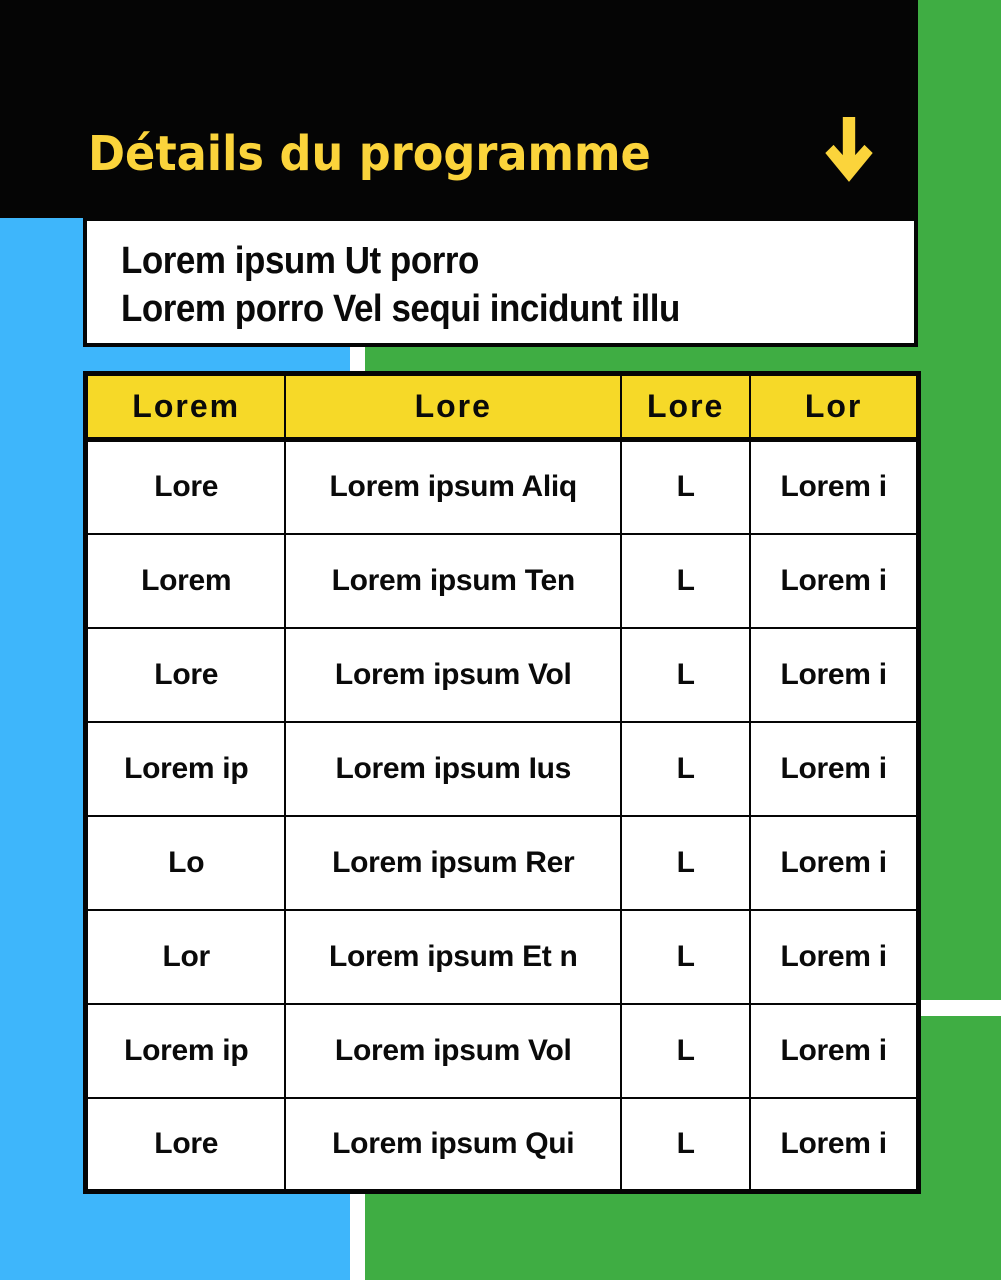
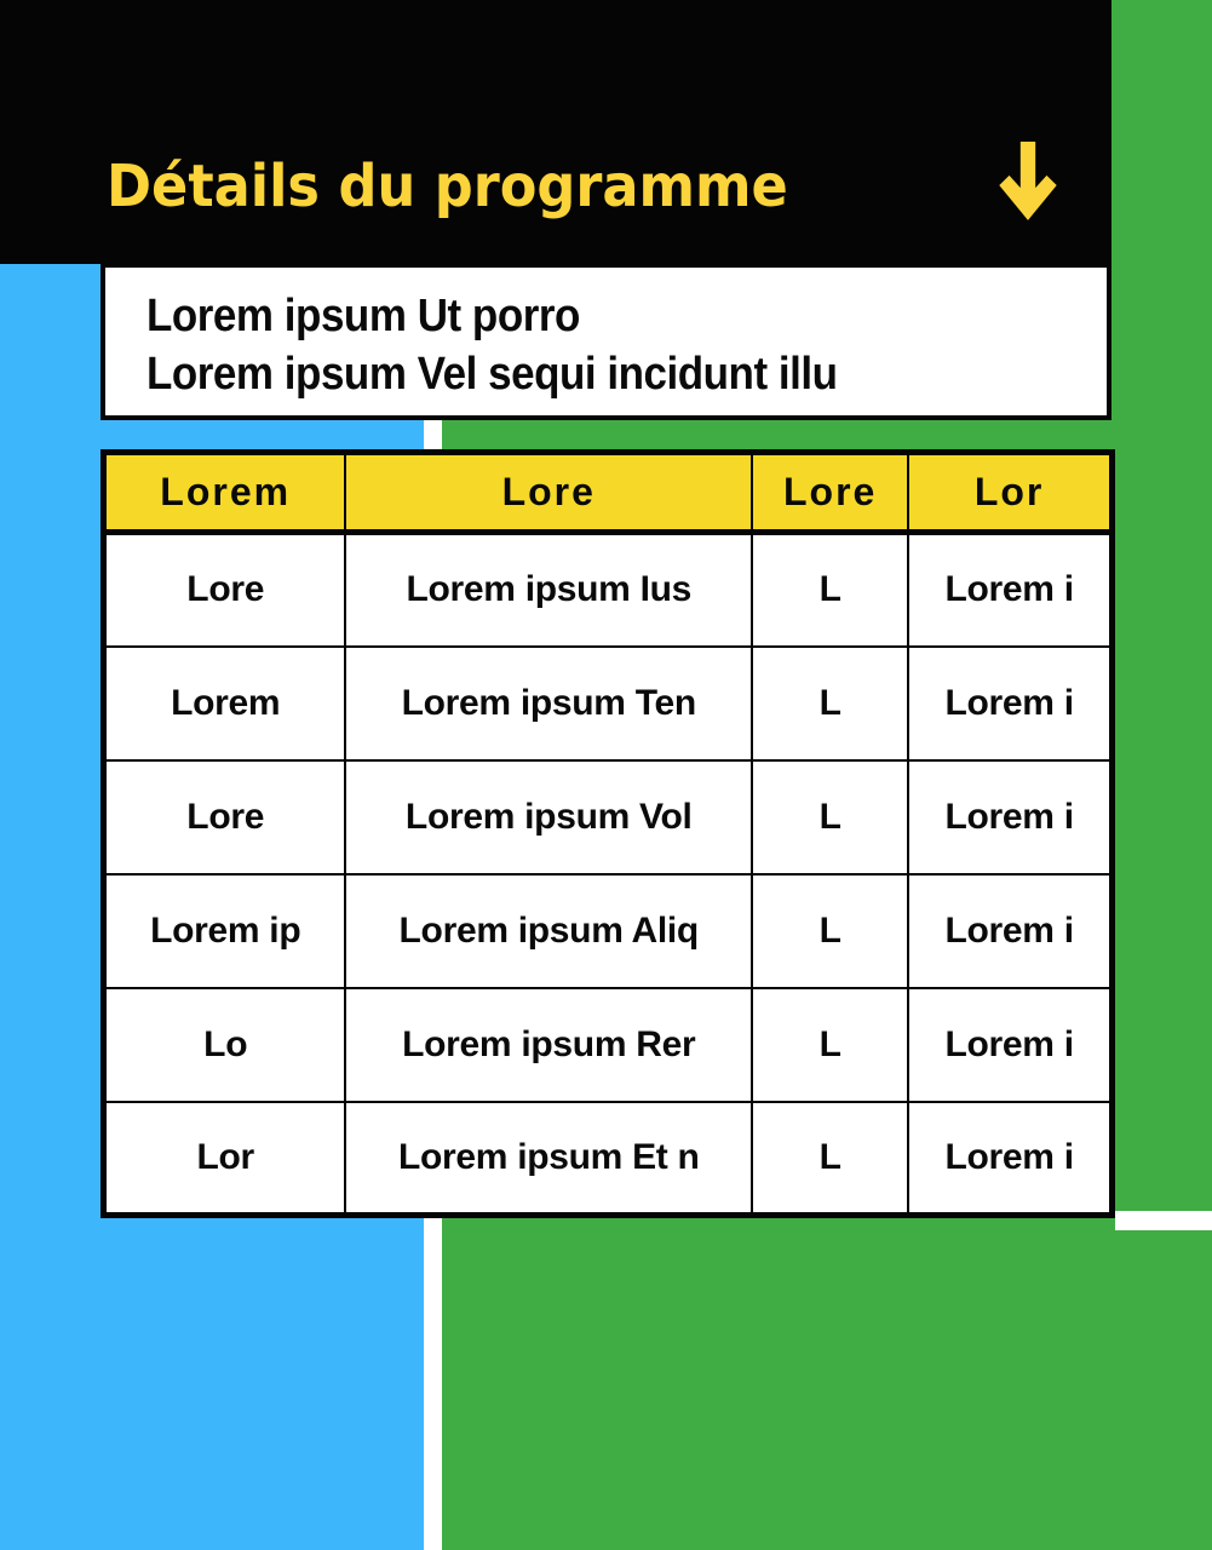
  Détails du programme
  Lorem ipsum Ut porro
- Lorem porro Vel sequi incidunt illu
+ Lorem ipsum Vel sequi incidunt illu
  Lorem	Lore	Lore	Lor
- Lore	Lorem ipsum Aliq	L	Lorem i
+ Lore	Lorem ipsum Ius	L	Lorem i
  Lorem	Lorem ipsum Ten	L	Lorem i
  Lore	Lorem ipsum Vol	L	Lorem i
- Lorem ip	Lorem ipsum Ius	L	Lorem i
+ Lorem ip	Lorem ipsum Aliq	L	Lorem i
  Lo	Lorem ipsum Rer	L	Lorem i
  Lor	Lorem ipsum Et n	L	Lorem i
- Lorem ip	Lorem ipsum Vol	L	Lorem i
- Lore	Lorem ipsum Qui	L	Lorem i
